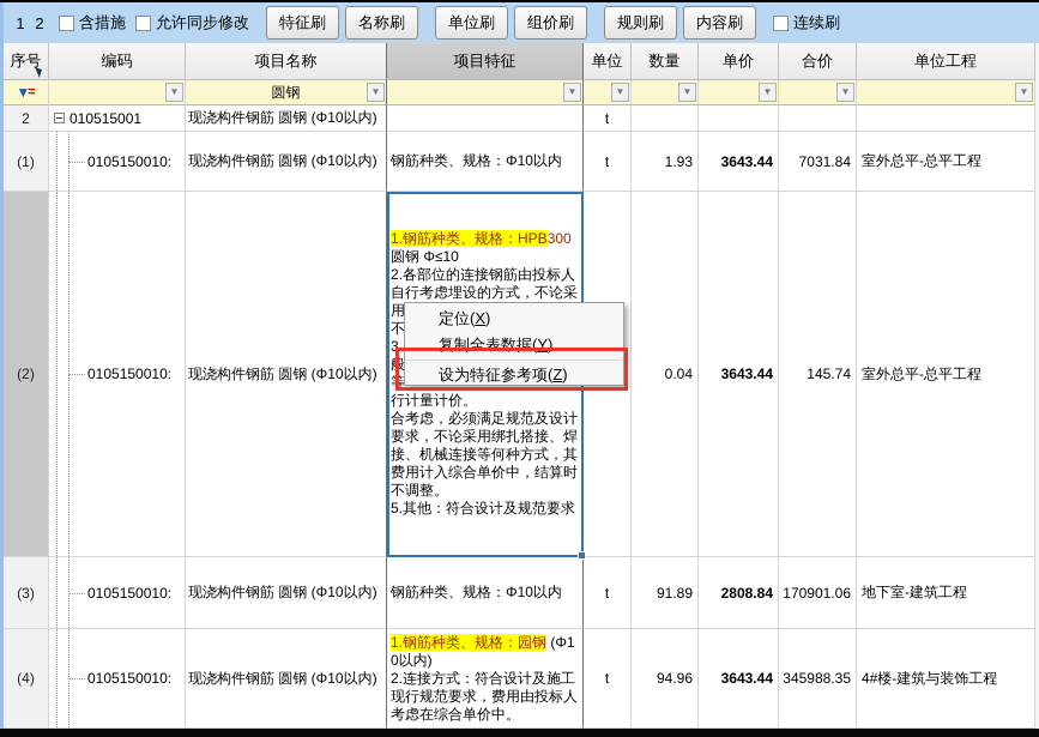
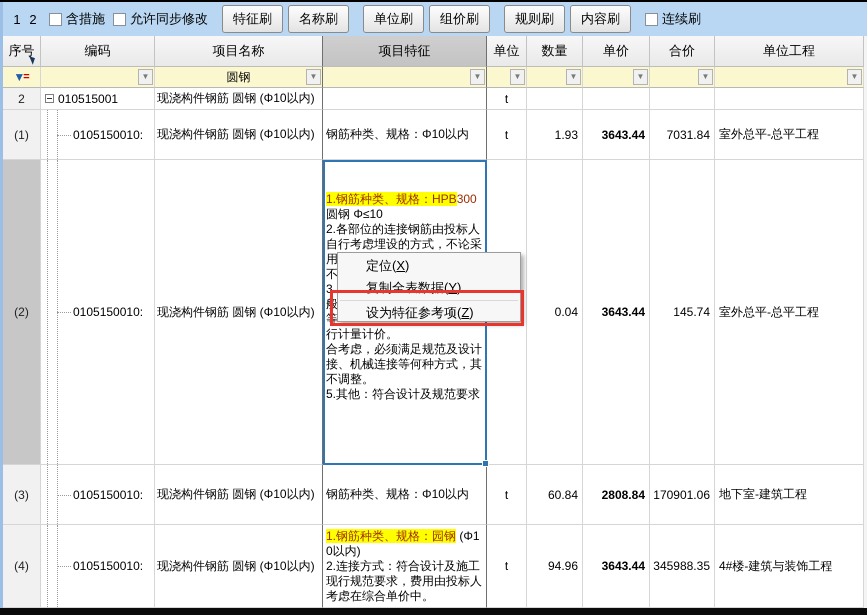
  1
  2
  含措施
  允许同步修改
  特征刷
  名称刷
  单位刷
  组价刷
  规则刷
  内容刷
  连续刷
  序号
  编码
  项目名称
  项目特征
  单位
  数量
  单价
  合价
  单位工程
  ▼
  =
  ▼
  圆钢
  ▼
  ▼
  ▼
  ▼
  ▼
  ▼
  ▼
  2
  010515001
  现浇构件钢筋 圆钢 (Φ10以内)
  t
  (1)
  0105150010:
  现浇构件钢筋 圆钢 (Φ10以内)
  钢筋种类、规格：Φ10以内
  t
  1.93
  3643.44
  7031.84
  室外总平-总平工程
  (2)
  0105150010:
  现浇构件钢筋 圆钢 (Φ10以内)
  1.钢筋种类、规格：HPB300
  圆钢 Φ≤10
  2.各部位的连接钢筋由投标人
  自行考虑埋设的方式，不论采
  用
  不
  3.
  般
  等
  行计量计价。
  合考虑，必须满足规范及设计
- 要求，不论采用绑扎搭接、焊
  接、机械连接等何种方式，其
- 费用计入综合单价中，结算时
  不调整。
  5.其他：符合设计及规范要求
  0.04
  3643.44
  145.74
  室外总平-总平工程
  (3)
  0105150010:
  现浇构件钢筋 圆钢 (Φ10以内)
  钢筋种类、规格：Φ10以内
  t
- 91.89
+ 60.84
  2808.84
  170901.06
  地下室-建筑工程
  (4)
  0105150010:
  现浇构件钢筋 圆钢 (Φ10以内)
  1.钢筋种类、规格：园钢 (Φ1
  0以内)
  2.连接方式：符合设计及施工
  现行规范要求，费用由投标人
  考虑在综合单价中。
  t
  94.96
  3643.44
  345988.35
  4#楼-建筑与装饰工程
  定位(X)
  复制全表数据(Y)
  设为特征参考项(Z)
